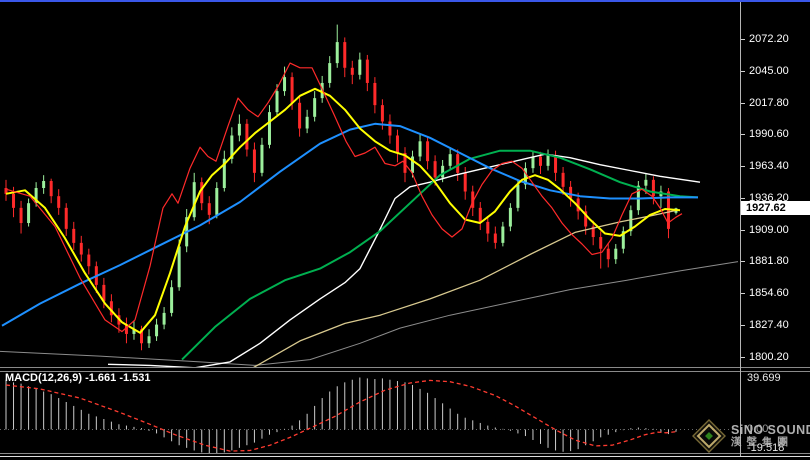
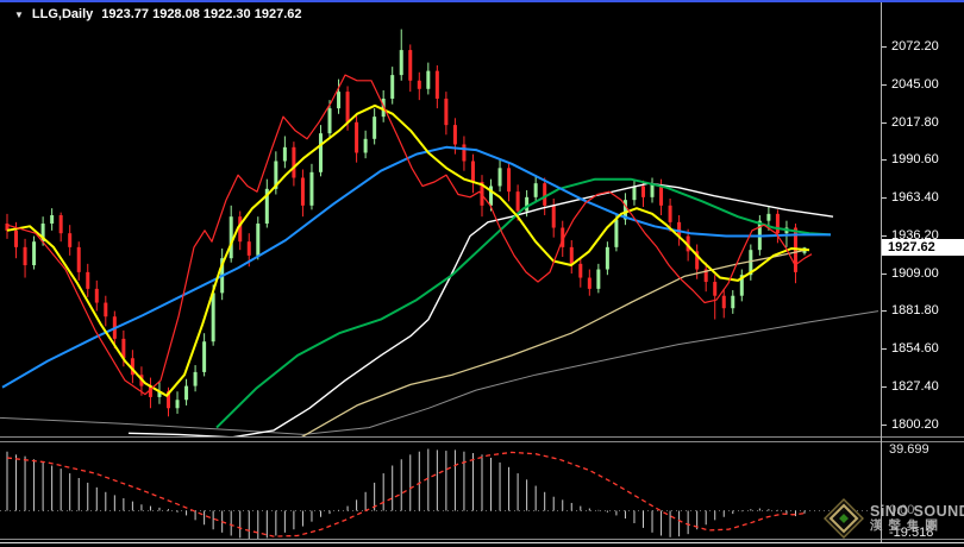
+ ▼
+ LLG,Daily
+ 1923.77 1928.08 1922.30 1927.62
  2072.20
  2045.00
  2017.80
  1990.60
  1963.40
  1936.20
  1909.00
  1881.80
  1854.60
  1827.40
  1800.20
  1927.62
- MACD(12,26,9) -1.661 -1.531
  39.699
  0.00
  -19.518
  SiNO SOUN
  漢聲集團
